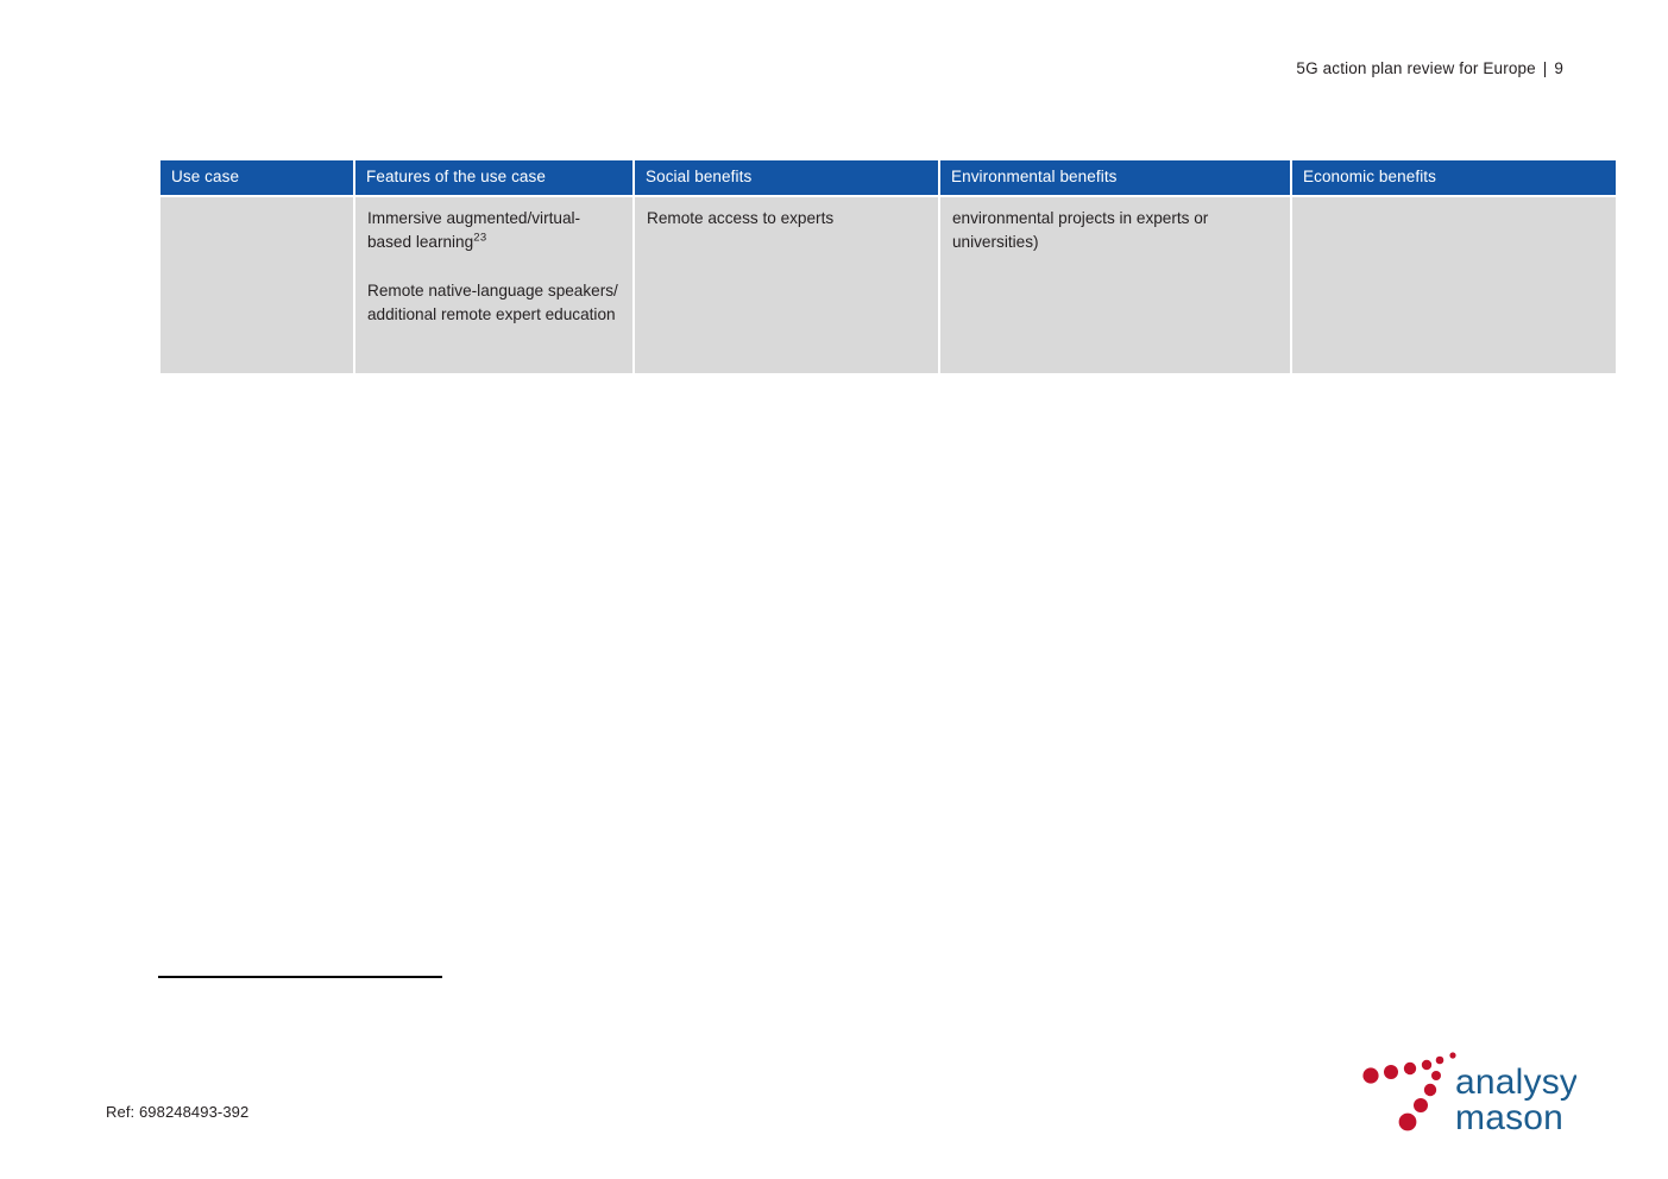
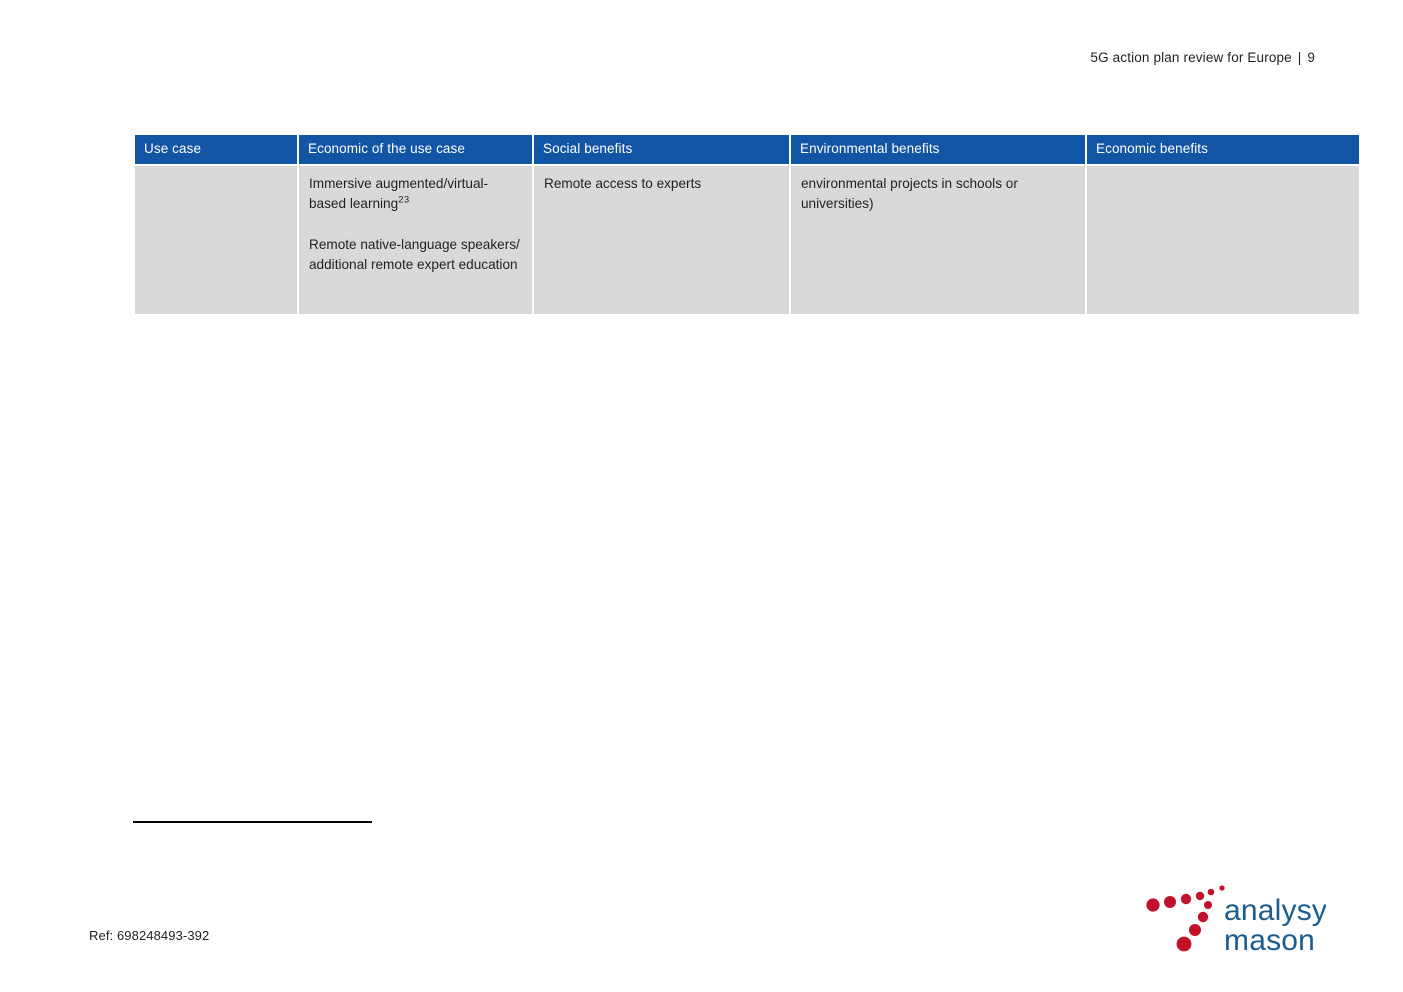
  5G action plan review for Europe | 9
- Use case	Features of the use case	Social benefits	Environmental benefits	Economic benefits
+ Use case	Economic of the use case	Social benefits	Environmental benefits	Economic benefits
- 	Immersive augmented/virtual-based learning23 Remote native-language speakers/ additional remote expert education	Remote access to experts	environmental projects in experts or universities)
+ 	Immersive augmented/virtual-based learning23 Remote native-language speakers/ additional remote expert education	Remote access to experts	environmental projects in schools or universities)
  Ref: 698248493-392
  analysy
  mason
